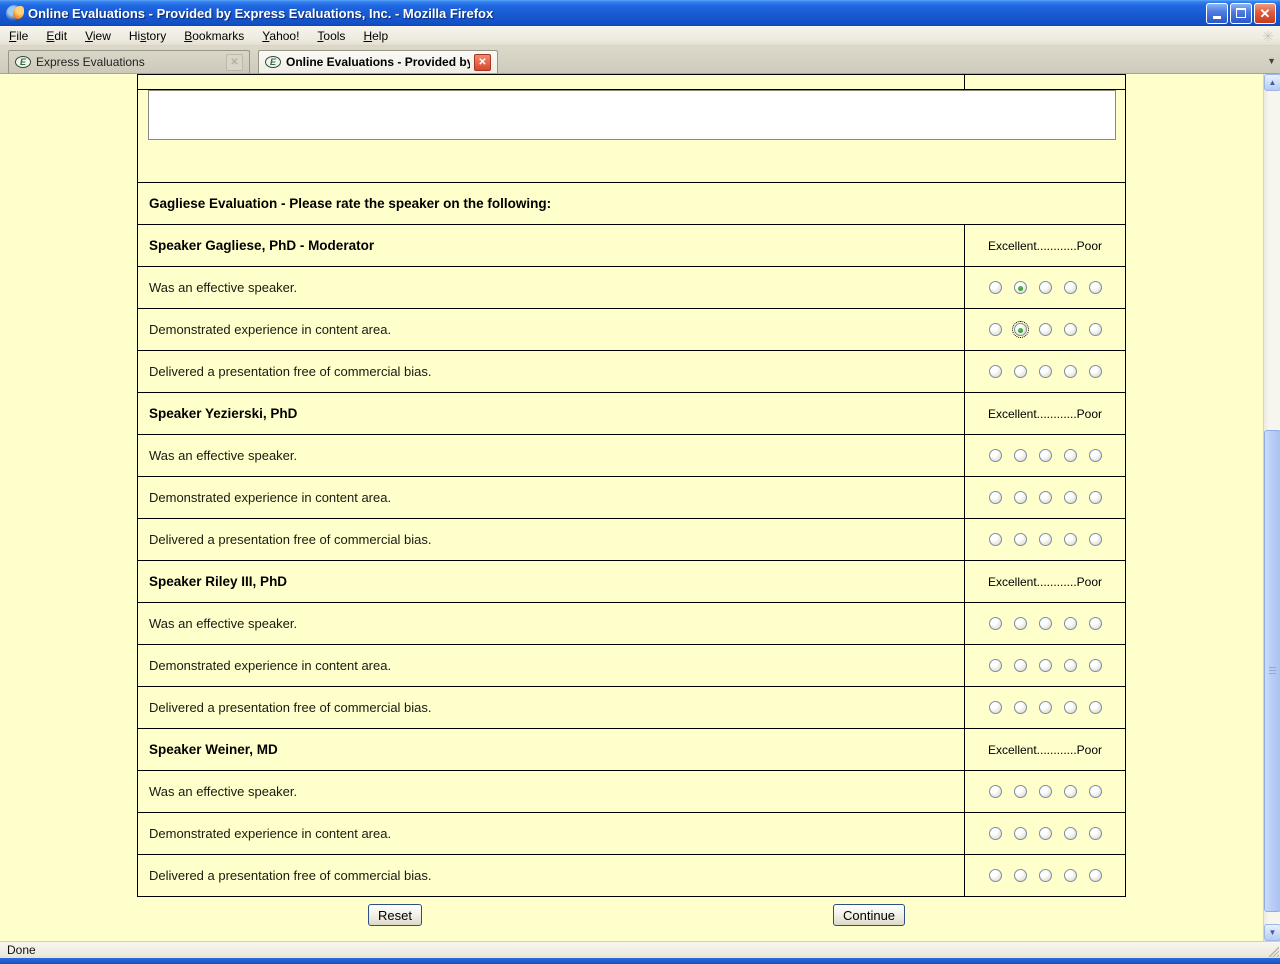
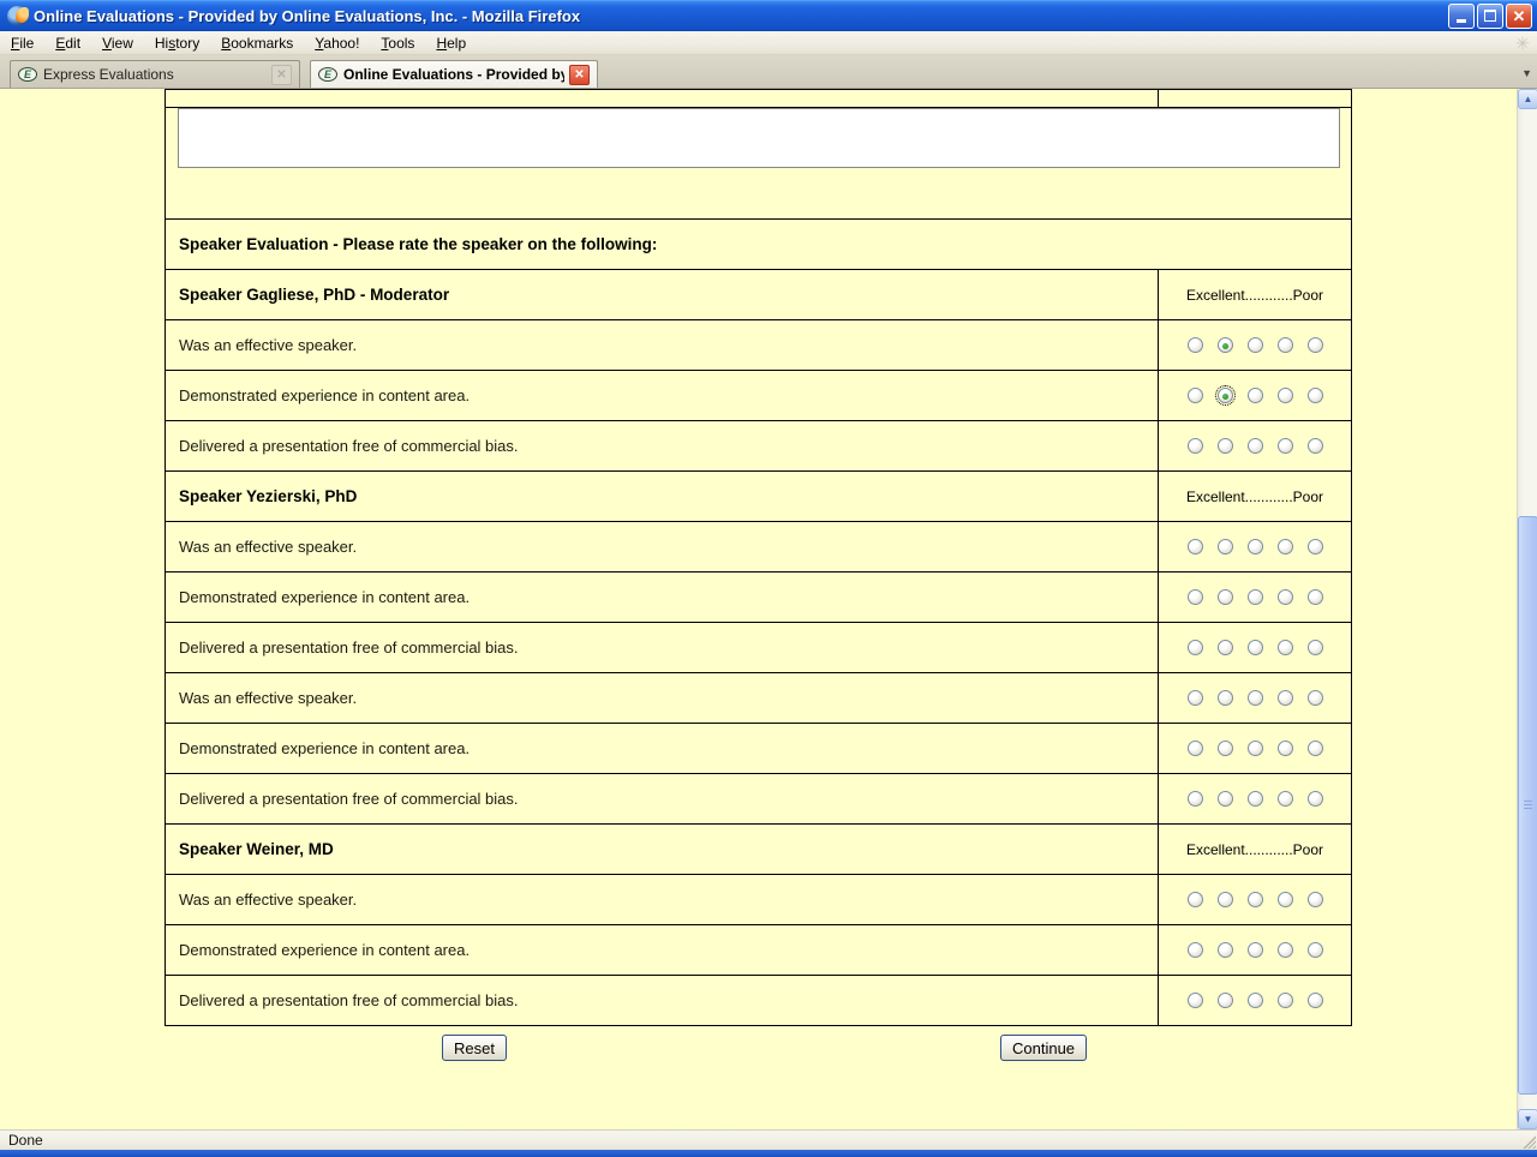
- Online Evaluations - Provided by Express Evaluations, Inc. - Mozilla Firefox
+ Online Evaluations - Provided by Online Evaluations, Inc. - Mozilla Firefox
  ✕
  File Edit View History Bookmarks Yahoo! Tools Help
  ✳
  E
  Express Evaluations
  ✕
  E
  Online Evaluations - Provided b
  ✕
  ▼
- Gagliese Evaluation - Please rate the speaker on the following:
+ Speaker Evaluation - Please rate the speaker on the following:
  Speaker Gagliese, PhD - Moderator	Excellent............Poor
  Was an effective speaker.
  Demonstrated experience in content area.
  Delivered a presentation free of commercial bias.
  Speaker Yezierski, PhD	Excellent............Poor
  Was an effective speaker.
  Demonstrated experience in content area.
  Delivered a presentation free of commercial bias.
- Speaker Riley III, PhD	Excellent............Poor
  Was an effective speaker.
  Demonstrated experience in content area.
  Delivered a presentation free of commercial bias.
  Speaker Weiner, MD	Excellent............Poor
  Was an effective speaker.
  Demonstrated experience in content area.
  Delivered a presentation free of commercial bias.
  Reset
  Continue
  ▲
  ▼
  Done
